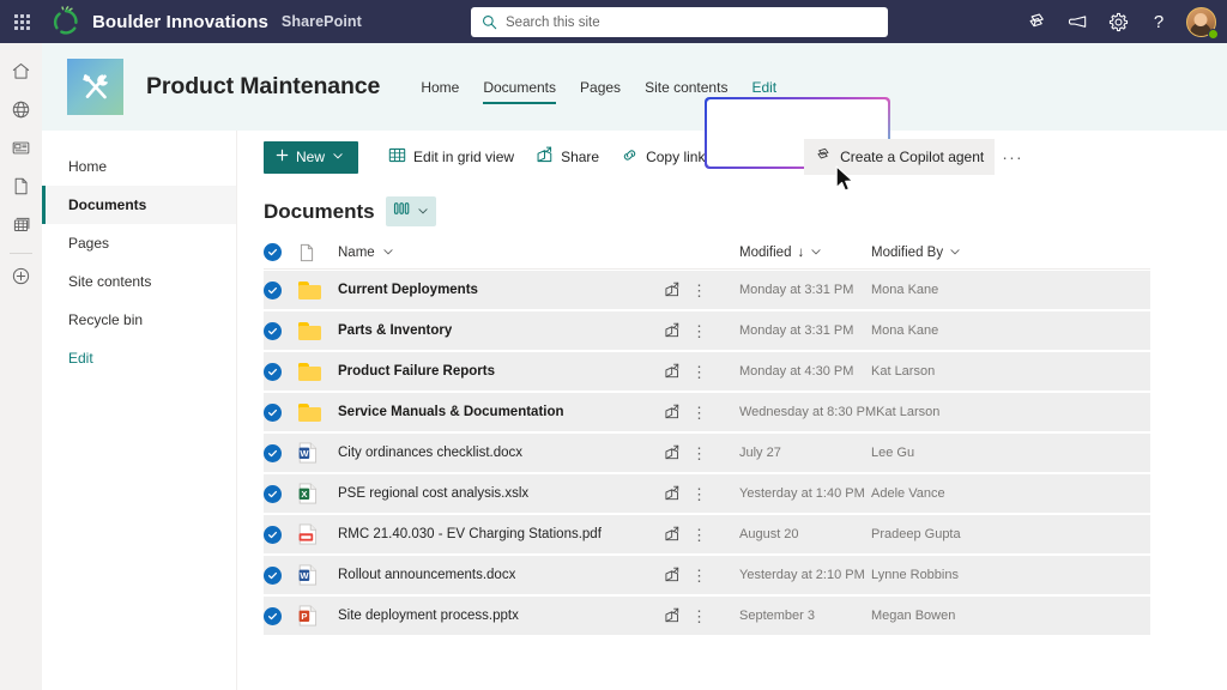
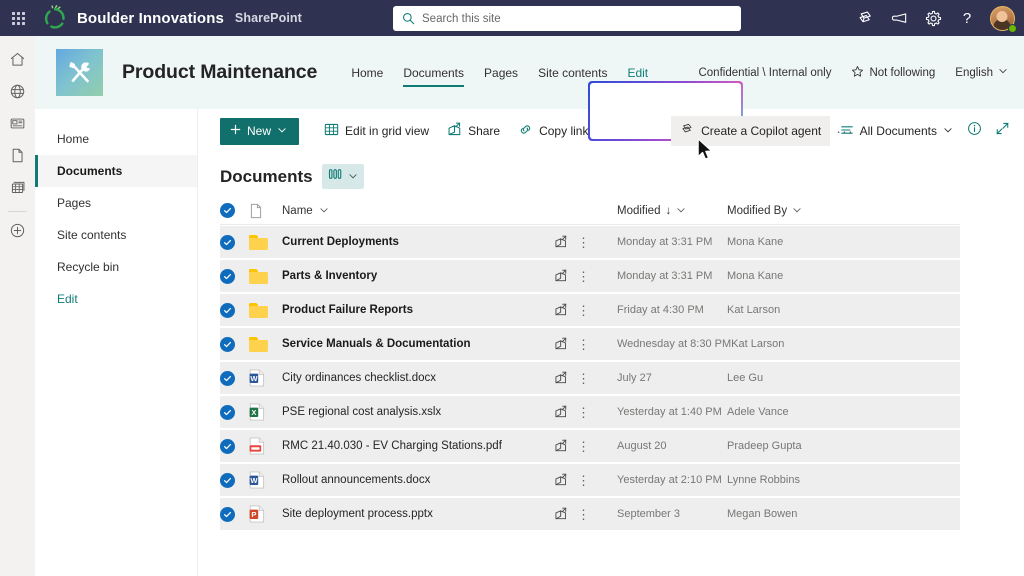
  Boulder Innovations
  SharePoint
  Search this site
  ?
  Product Maintenance
  Home
  Documents
  Pages
  Site contents
  Edit
+ Confidential \ Internal only
+ Not following
+ English
  Home
  Documents
  Pages
  Site contents
  Recycle bin
  Edit
  New
  Edit in grid view
  Share
  Copy link
  Create a Copilot agent
  ···
+ All Documents
  Documents
  Name
  Modified
  ↓
  Modified By
  Current Deployments
  ⋮
  Monday at 3:31 PM
  Mona Kane
  Parts & Inventory
  ⋮
  Monday at 3:31 PM
  Mona Kane
  Product Failure Reports
  ⋮
- Monday at 4:30 PM
+ Friday at 4:30 PM
  Kat Larson
  Service Manuals & Documentation
  ⋮
  Wednesday at 8:30 PM
  Kat Larson
  W
  City ordinances checklist.docx
  ⋮
  July 27
  Lee Gu
  X
  PSE regional cost analysis.xslx
  ⋮
  Yesterday at 1:40 PM
  Adele Vance
  RMC 21.40.030 - EV Charging Stations.pdf
  ⋮
  August 20
  Pradeep Gupta
  W
  Rollout announcements.docx
  ⋮
  Yesterday at 2:10 PM
  Lynne Robbins
  P
  Site deployment process.pptx
  ⋮
  September 3
  Megan Bowen
